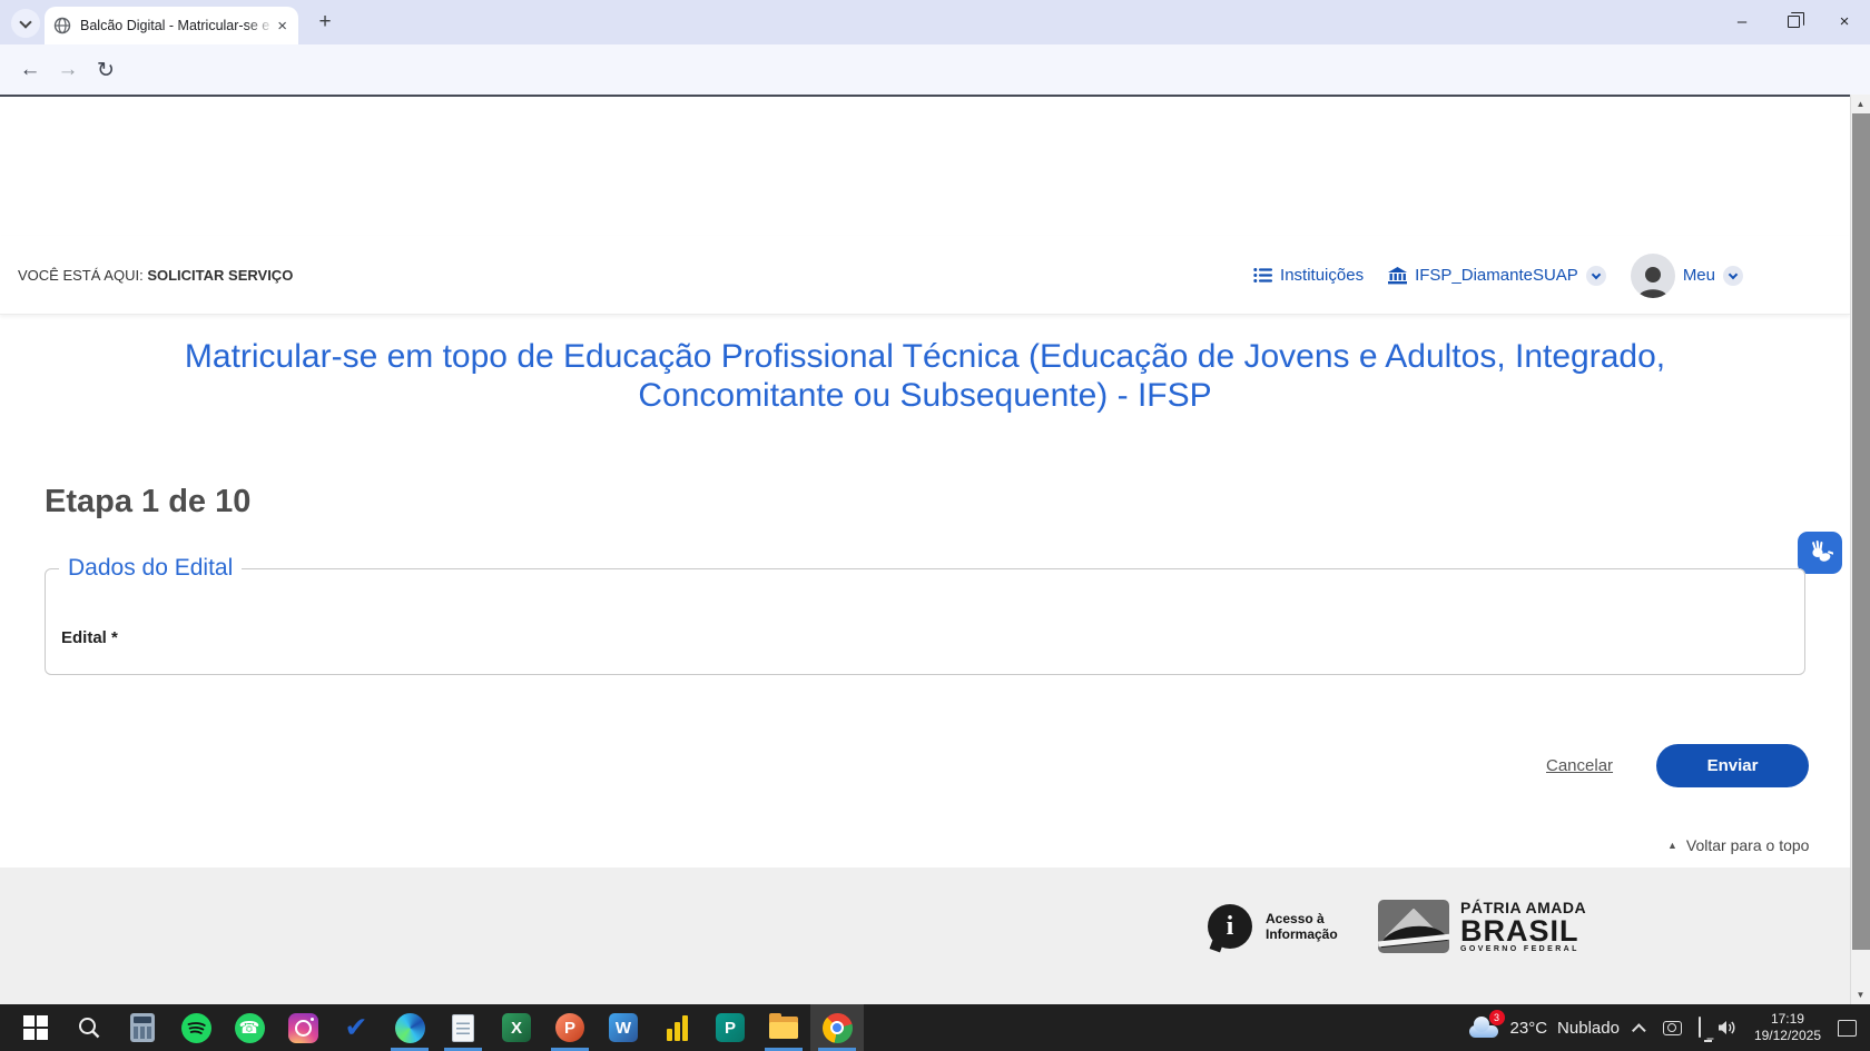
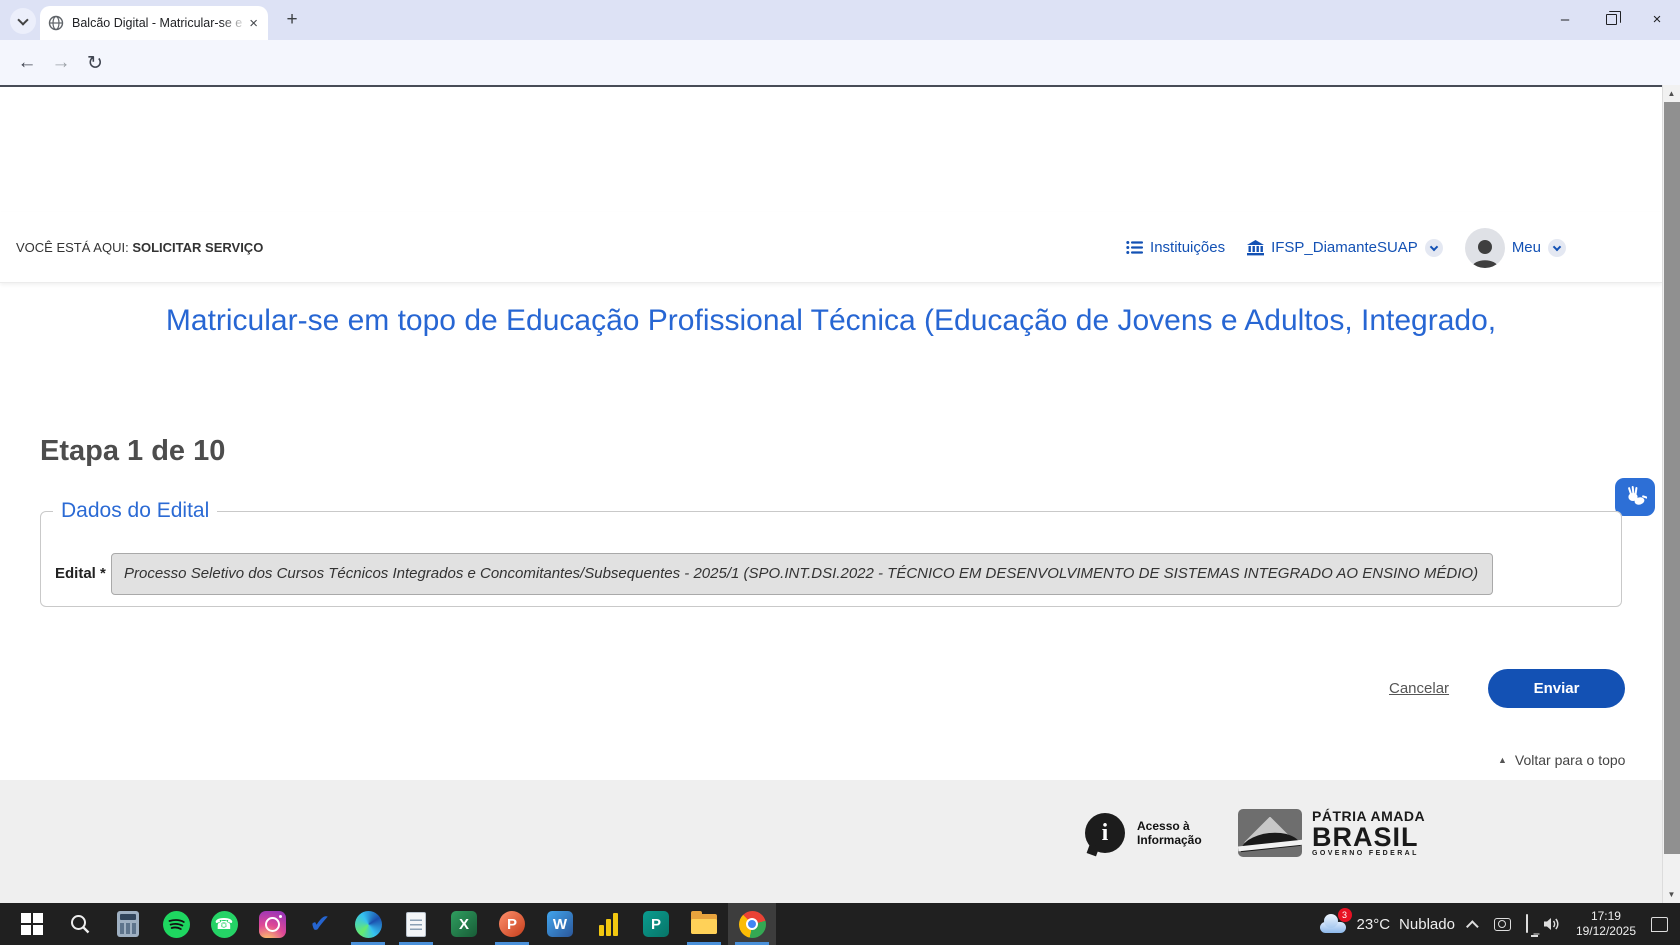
  Balcão Digital - Matricular-se e
  ×
  +
  –
  ×
  ←
  →
  ↻
  VOCÊ ESTÁ AQUI: SOLICITAR SERVIÇO
  Instituições
  IFSP_DiamanteSUAP
  Meu
  Matricular-se em topo de Educação Profissional Técnica (Educação de Jovens e Adultos, Integrado,
- Concomitante ou Subsequente) - IFSP
  Etapa 1 de 10
  Dados do Edital
  Edital *
+ Processo Seletivo dos Cursos Técnicos Integrados e Concomitantes/Subsequentes - 2025/1 (SPO.INT.DSI.2022 - TÉCNICO EM DESENVOLVIMENTO DE SISTEMAS INTEGRADO AO ENSINO MÉDIO)
  Cancelar
  Enviar
  ▲
  Voltar para o topo
  i
  Acesso à
  Informação
  PÁTRIA AMADA
  BRASIL
  ▲
  ▼
  ☎
  ✔
  X
  P
  W
  P
  3
  23°C
  Nublado
  17:19
  19/12/2025
